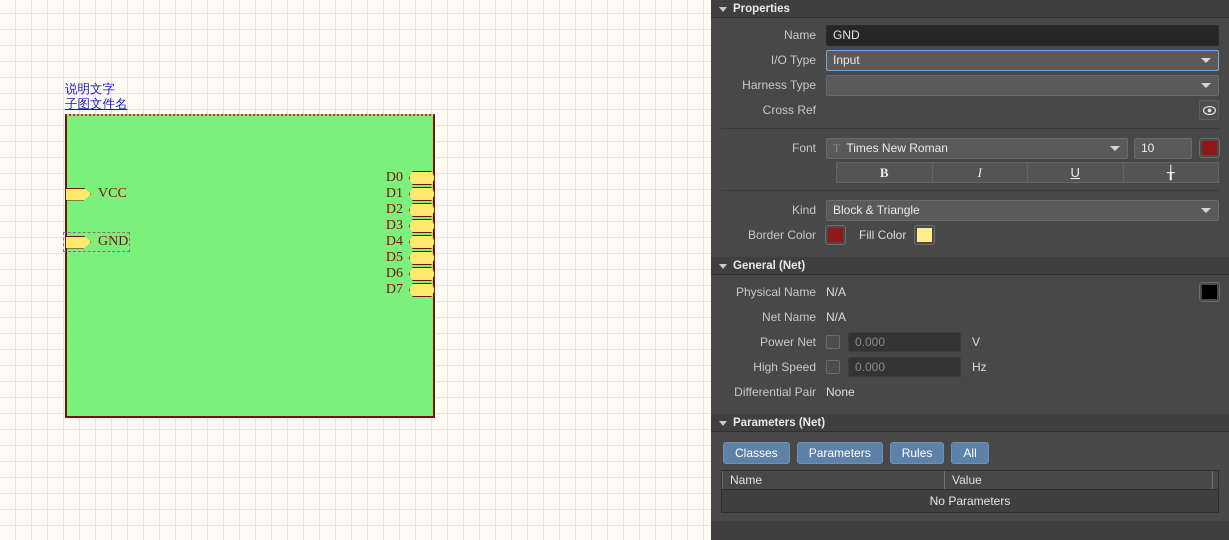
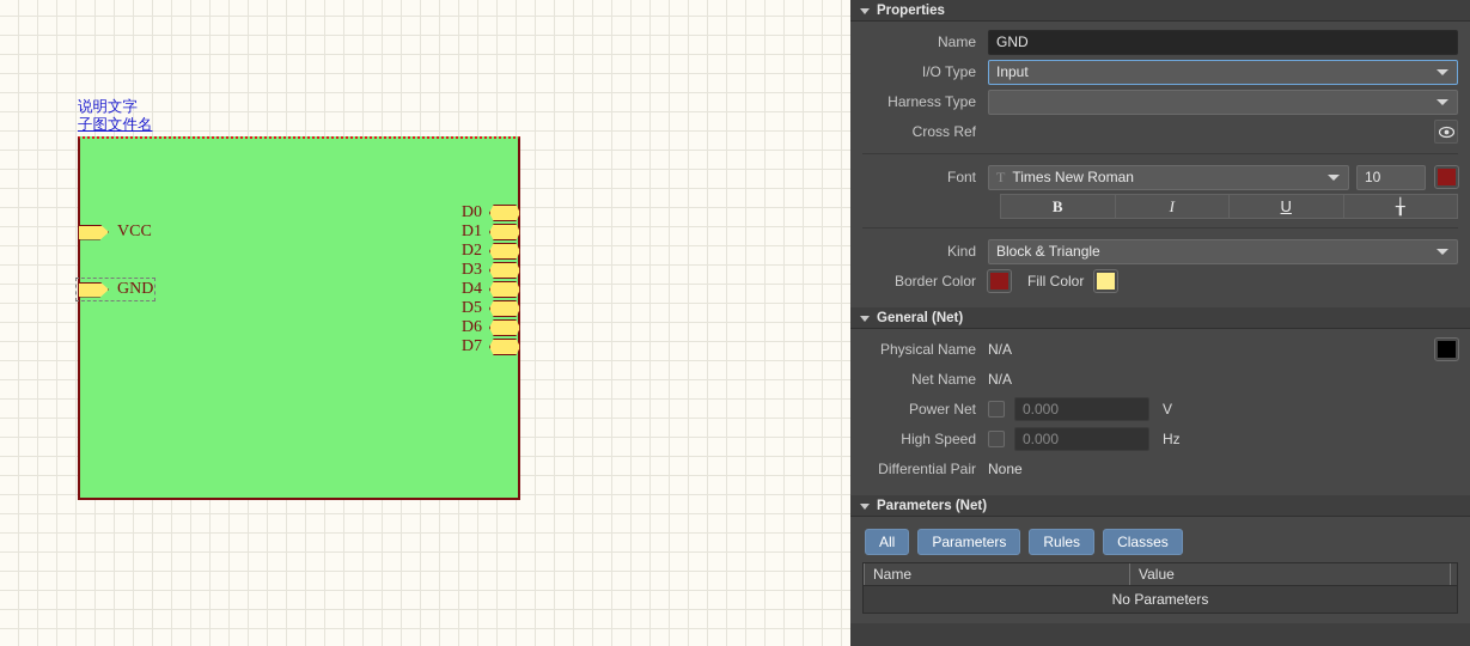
  说明文字
  子图文件名
  VCC
  GND
  D0
  D1
  D2
  D3
  D4
  D5
  D6
  D7
  Properties
  Name
  GND
  I/O Type
  Input
  Harness Type
  Cross Ref
  Font
  T
  Times New Roman
  10
  B
  I
  U
  ╁
  Kind
  Block & Triangle
  Border Color
  Fill Color
  General (Net)
  Physical Name
  N/A
  Net Name
  N/A
  Power Net
  0.000
  V
  High Speed
  0.000
  Hz
  Differential Pair
  None
  Parameters (Net)
- Classes
+ All
  Parameters
  Rules
- All
+ Classes
  Name
  Value
  No Parameters
